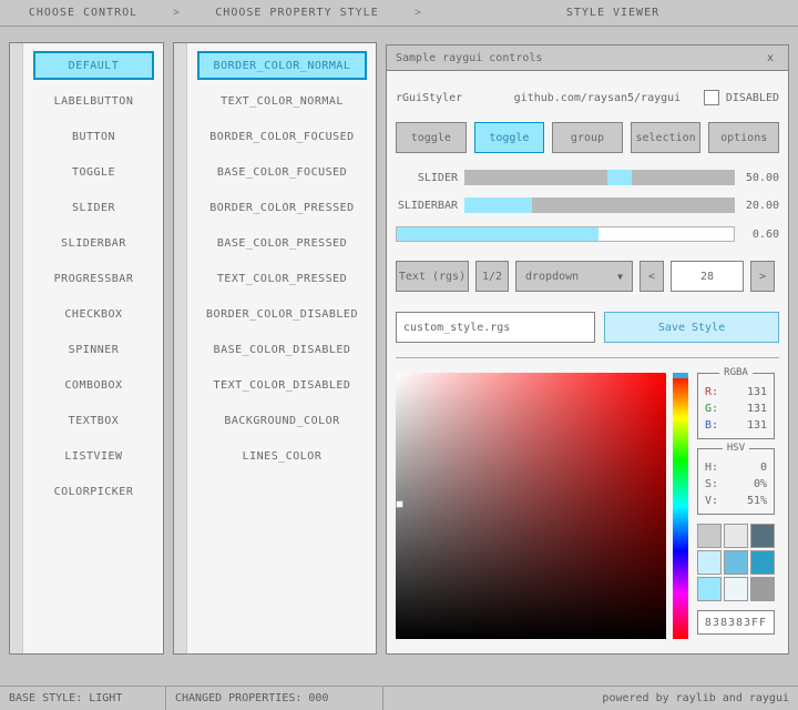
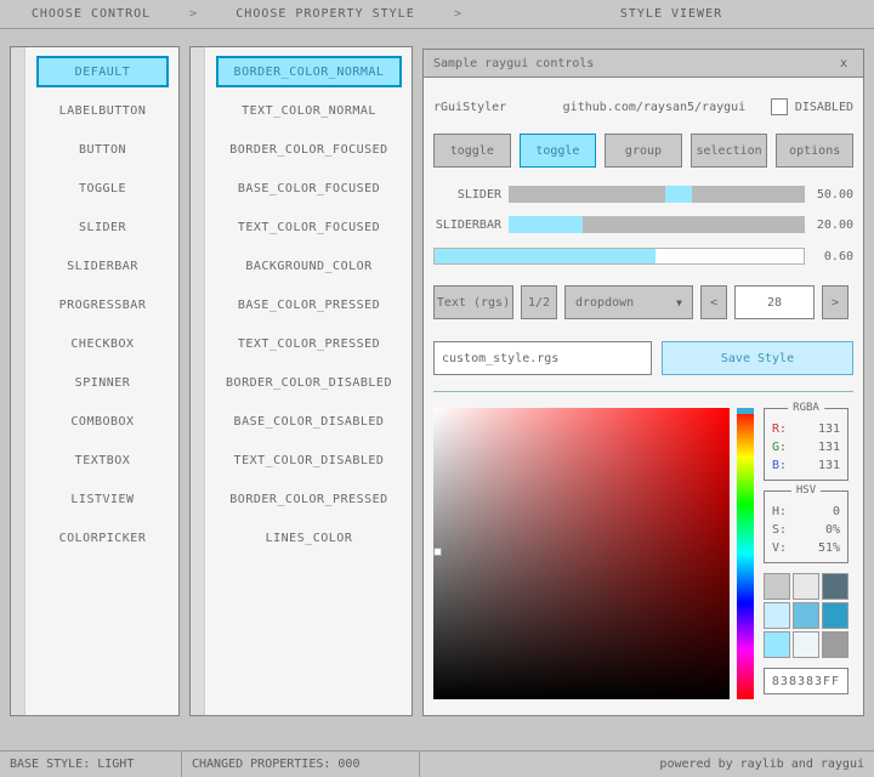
  CHOOSE CONTROL
  >
  CHOOSE PROPERTY STYLE
  >
  STYLE VIEWER
  DEFAULT
  LABELBUTTON
  BUTTON
  TOGGLE
  SLIDER
  SLIDERBAR
  PROGRESSBAR
  CHECKBOX
  SPINNER
  COMBOBOX
  TEXTBOX
  LISTVIEW
  COLORPICKER
  BORDER_COLOR_NORMAL
  TEXT_COLOR_NORMAL
  BORDER_COLOR_FOCUSED
  BASE_COLOR_FOCUSED
+ TEXT_COLOR_FOCUSED
- BORDER_COLOR_PRESSED
+ BACKGROUND_COLOR
  BASE_COLOR_PRESSED
  TEXT_COLOR_PRESSED
  BORDER_COLOR_DISABLED
  BASE_COLOR_DISABLED
  TEXT_COLOR_DISABLED
- BACKGROUND_COLOR
+ BORDER_COLOR_PRESSED
  LINES_COLOR
  Sample raygui controls
  x
  rGuiStyler
  github.com/raysan5/raygui
  DISABLED
  toggle
  toggle
  group
  selection
  options
  SLIDER
  50.00
  SLIDERBAR
  20.00
  0.60
  Text (rgs)
  1/2
  dropdown
  ▼
  <
  28
  >
  custom_style.rgs
  Save Style
  RGBA
  R:
  131
  G:
  131
  B:
  131
  HSV
  H:
  0
  S:
  0%
  V:
  51%
  838383FF
  BASE STYLE: LIGHT
  CHANGED PROPERTIES: 000
  powered by raylib and raygui
